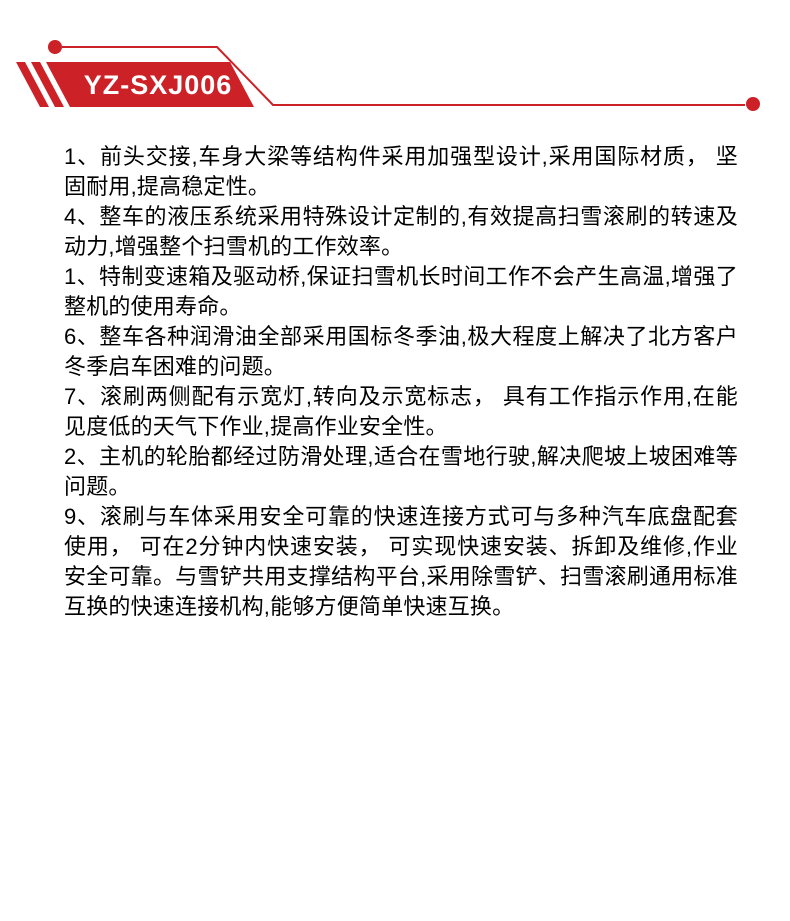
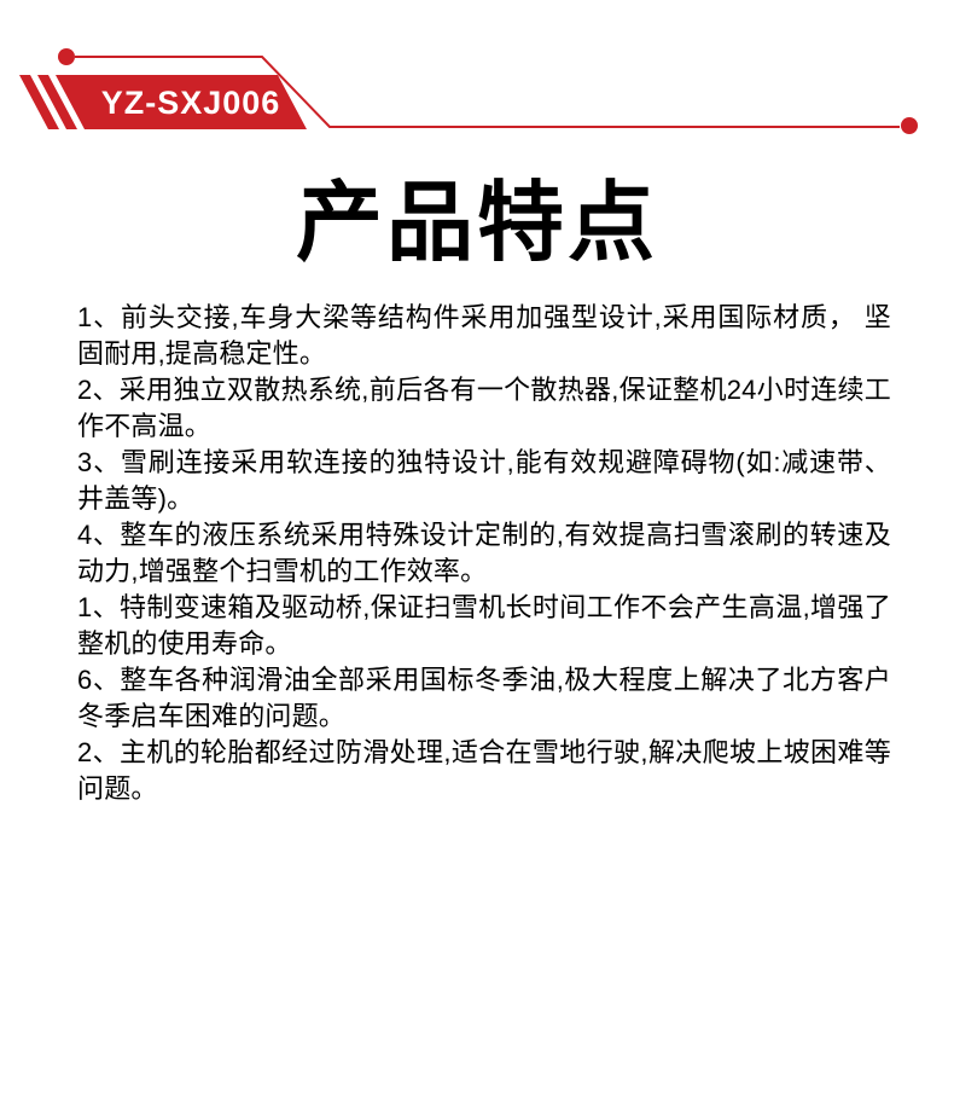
  YZ-SXJ006
+ 产品特点
  1、前头交接,车身大梁等结构件采用加强型设计,采用国际材质， 坚固耐用,提高稳定性。
+ 2、采用独立双散热系统,前后各有一个散热器,保证整机24小时连续工作不高温。
+ 3、雪刷连接采用软连接的独特设计,能有效规避障碍物(如:减速带、井盖等)。
  4、整车的液压系统采用特殊设计定制的,有效提高扫雪滚刷的转速及动力,增强整个扫雪机的工作效率。
  1、特制变速箱及驱动桥,保证扫雪机长时间工作不会产生高温,增强了整机的使用寿命。
  6、整车各种润滑油全部采用国标冬季油,极大程度上解决了北方客户冬季启车困难的问题。
- 7、滚刷两侧配有示宽灯,转向及示宽标志， 具有工作指示作用,在能见度低的天气下作业,提高作业安全性。
  2、主机的轮胎都经过防滑处理,适合在雪地行驶,解决爬坡上坡困难等问题。
- 9、滚刷与车体采用安全可靠的快速连接方式可与多种汽车底盘配套使用， 可在2分钟内快速安装， 可实现快速安装、拆卸及维修,作业安全可靠。与雪铲共用支撑结构平台,采用除雪铲、扫雪滚刷通用标准互换的快速连接机构,能够方便简单快速互换。
